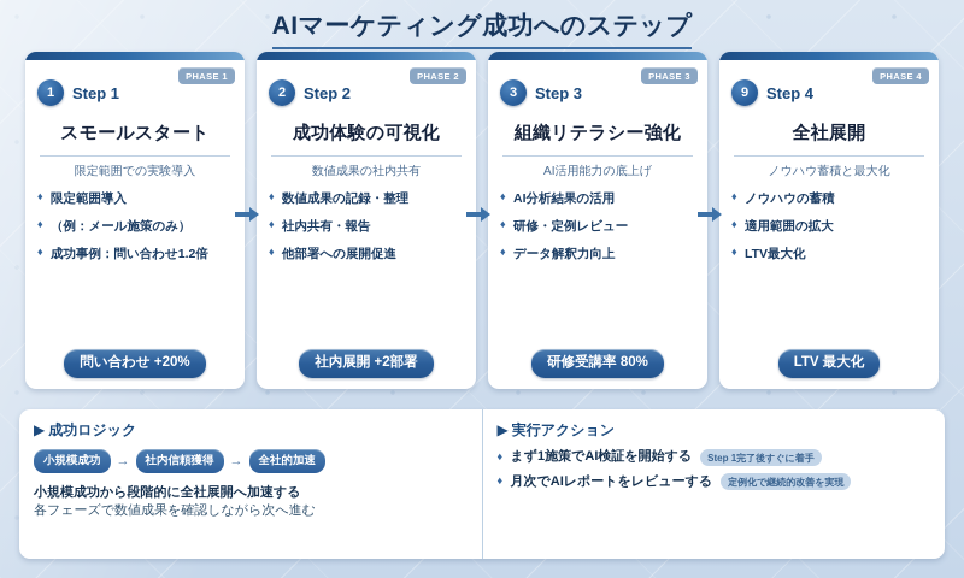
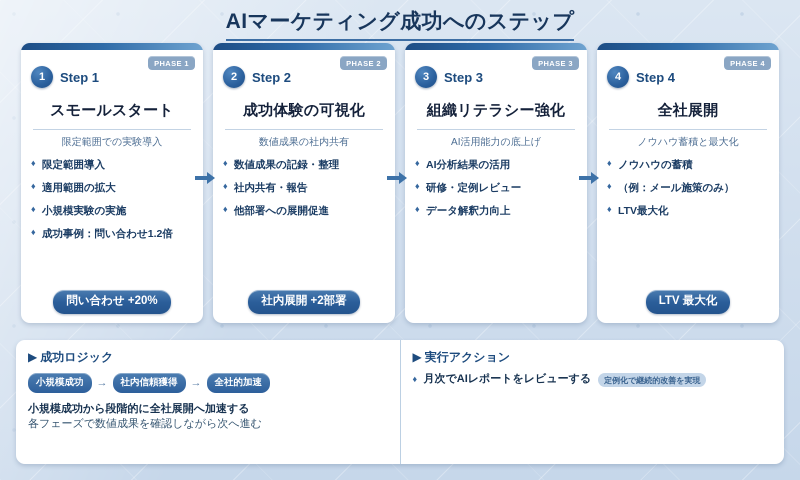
  AIマーケティング成功へのステップ
  PHASE 1
  1
  Step 1
  スモールスタート
  限定範囲での実験導入
  限定範囲導入
- （例：メール施策のみ）
+ 適用範囲の拡大
+ 小規模実験の実施
  成功事例：問い合わせ1.2倍
  問い合わせ +20%
  PHASE 2
  2
  Step 2
  成功体験の可視化
  数値成果の社内共有
  数値成果の記録・整理
  社内共有・報告
  他部署への展開促進
  社内展開 +2部署
  PHASE 3
  3
  Step 3
  組織リテラシー強化
  AI活用能力の底上げ
  AI分析結果の活用
  研修・定例レビュー
  データ解釈力向上
- 研修受講率 80%
  PHASE 4
- 9
+ 4
  Step 4
  全社展開
  ノウハウ蓄積と最大化
  ノウハウの蓄積
- 適用範囲の拡大
+ （例：メール施策のみ）
  LTV最大化
  LTV 最大化
  ▶ 成功ロジック
  小規模成功
  →
  社内信頼獲得
  →
  全社的加速
  小規模成功から段階的に全社展開へ加速する
  各フェーズで数値成果を確認しながら次へ進む
  ▶ 実行アクション
- まず1施策でAI検証を開始する
- Step 1完了後すぐに着手
  月次でAIレポートをレビューする
  定例化で継続的改善を実現
